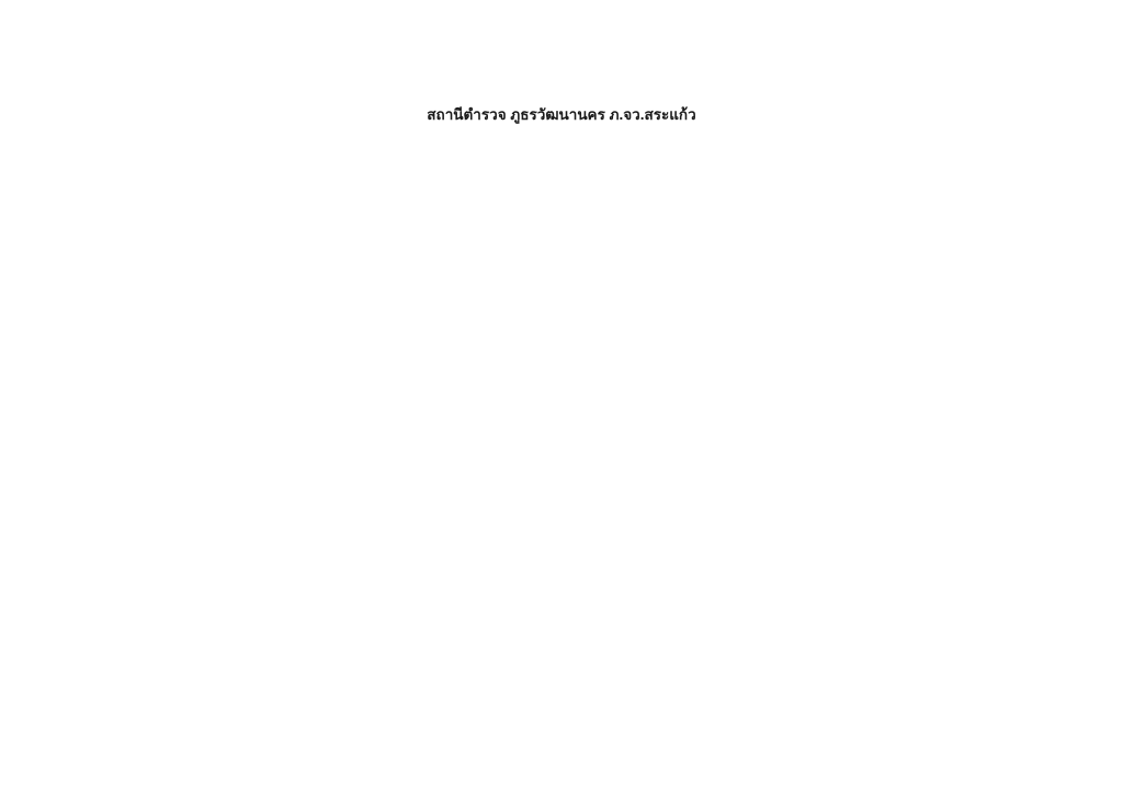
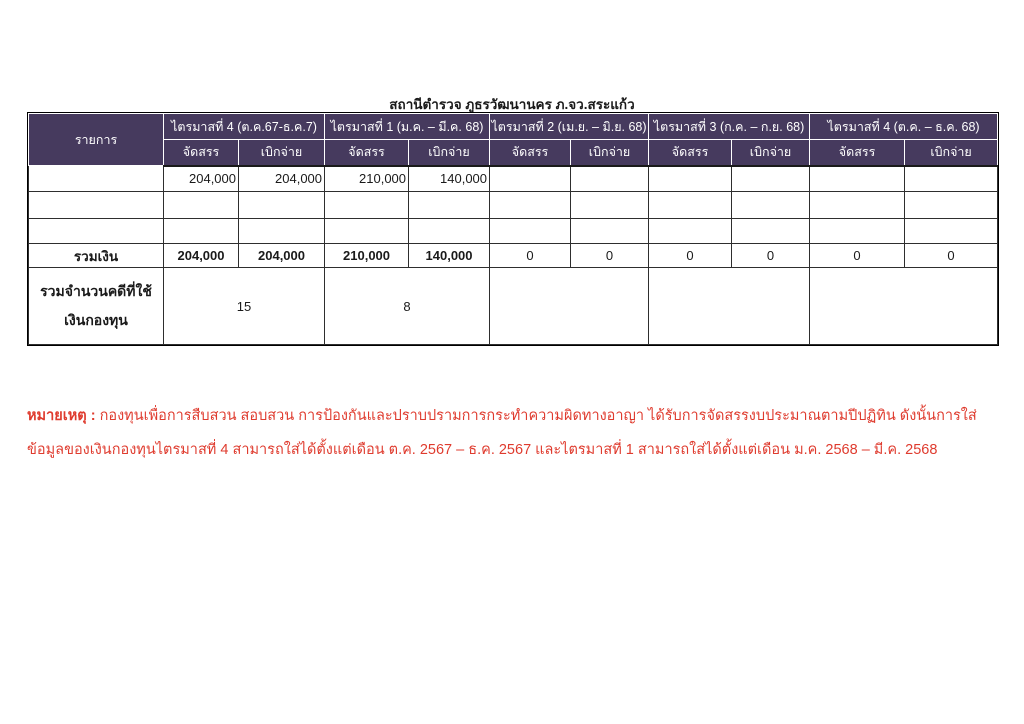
  สถานีตำรวจ ภูธรวัฒนานคร ภ.จว.สระแก้ว
+ รายการ	ไตรมาสที่ 4 (ต.ค.67-ธ.ค.7)	ไตรมาสที่ 1 (ม.ค. – มี.ค. 68)	ไตรมาสที่ 2 (เม.ย. – มิ.ย. 68)	ไตรมาสที่ 3 (ก.ค. – ก.ย. 68)	ไตรมาสที่ 4 (ต.ค. – ธ.ค. 68)
+ จัดสรร	เบิกจ่าย	จัดสรร	เบิกจ่าย	จัดสรร	เบิกจ่าย	จัดสรร	เบิกจ่าย	จัดสรร	เบิกจ่าย
+ 	204,000	204,000	210,000	140,000
+ รวมเงิน	204,000	204,000	210,000	140,000	0	0	0	0	0	0
+ รวมจำนวนคดีที่ใช้ เงินกองทุน	15	8
+ หมายเหตุ : กองทุนเพื่อการสืบสวน สอบสวน การป้องกันและปราบปรามการกระทำความผิดทางอาญา ได้รับการจัดสรรงบประมาณตามปีปฏิทิน ดังนั้นการใส่ข้อมูลของเงินกองทุนไตรมาสที่ 4 สามารถใส่ได้ตั้งแต่เดือน ต.ค. 2567 – ธ.ค. 2567 และไตรมาสที่ 1 สามารถใส่ได้ตั้งแต่เดือน ม.ค. 2568 – มี.ค. 2568
